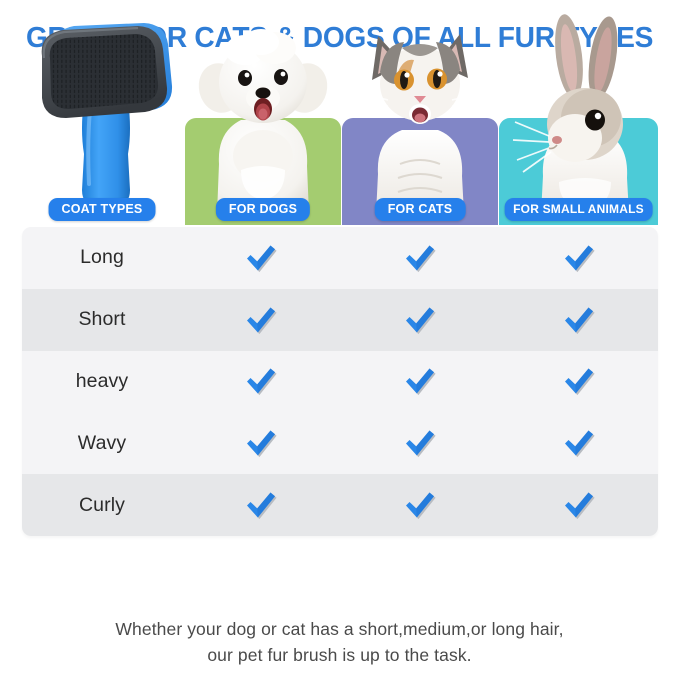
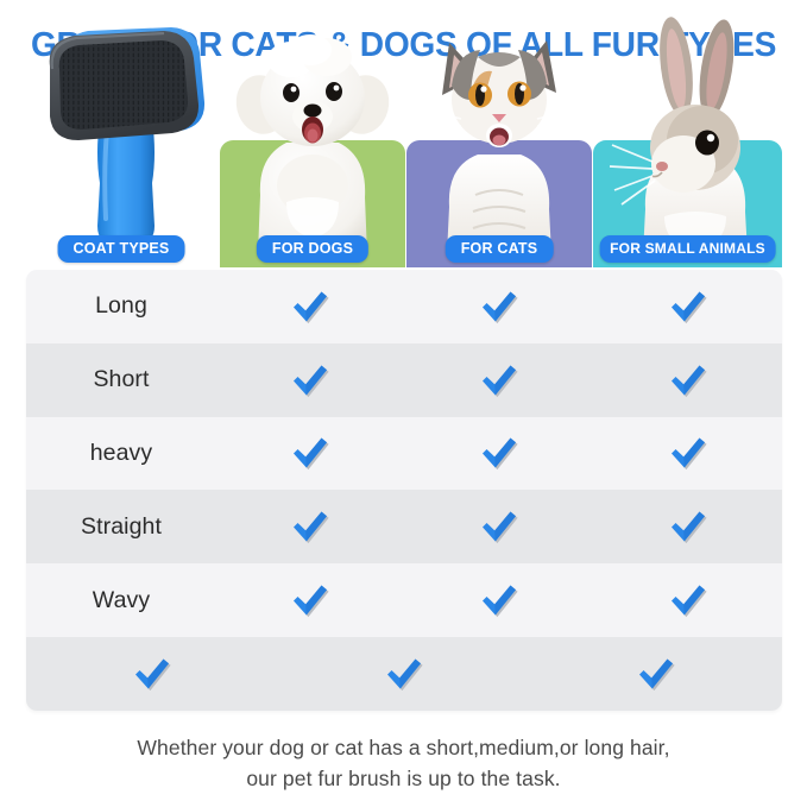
  COAT TYPES
  FOR DOGS
  FOR CATS
  FOR SMALL ANIMALS
  Long
  Short
  heavy
+ Straight
  Wavy
- Curly
  Whether your dog or cat has a short,medium,or long hair,
  our pet fur brush is up to the task.
